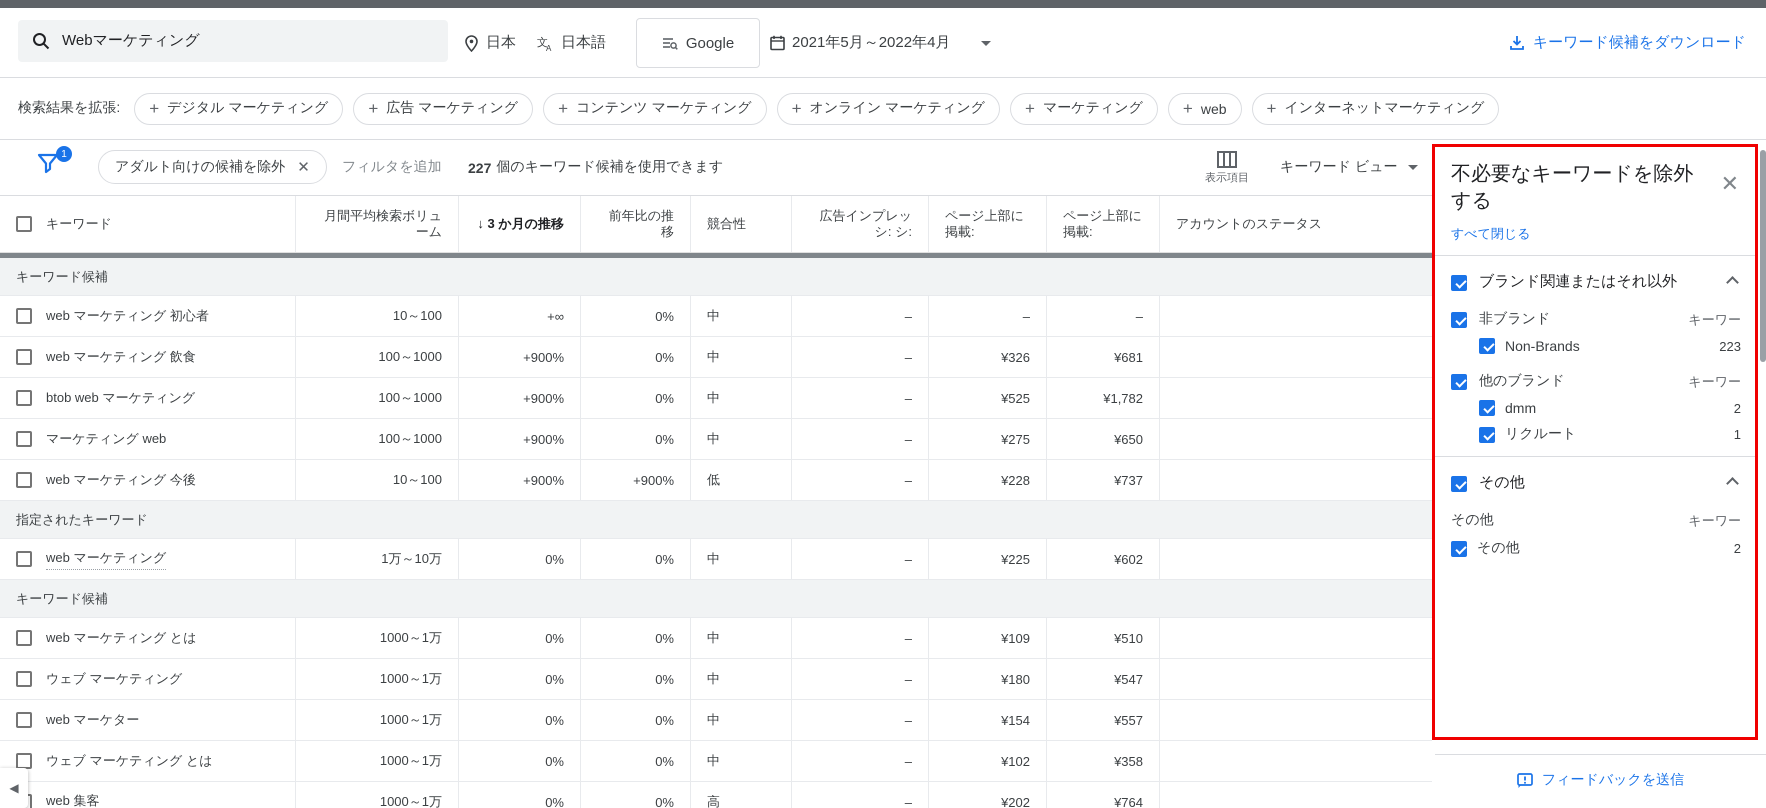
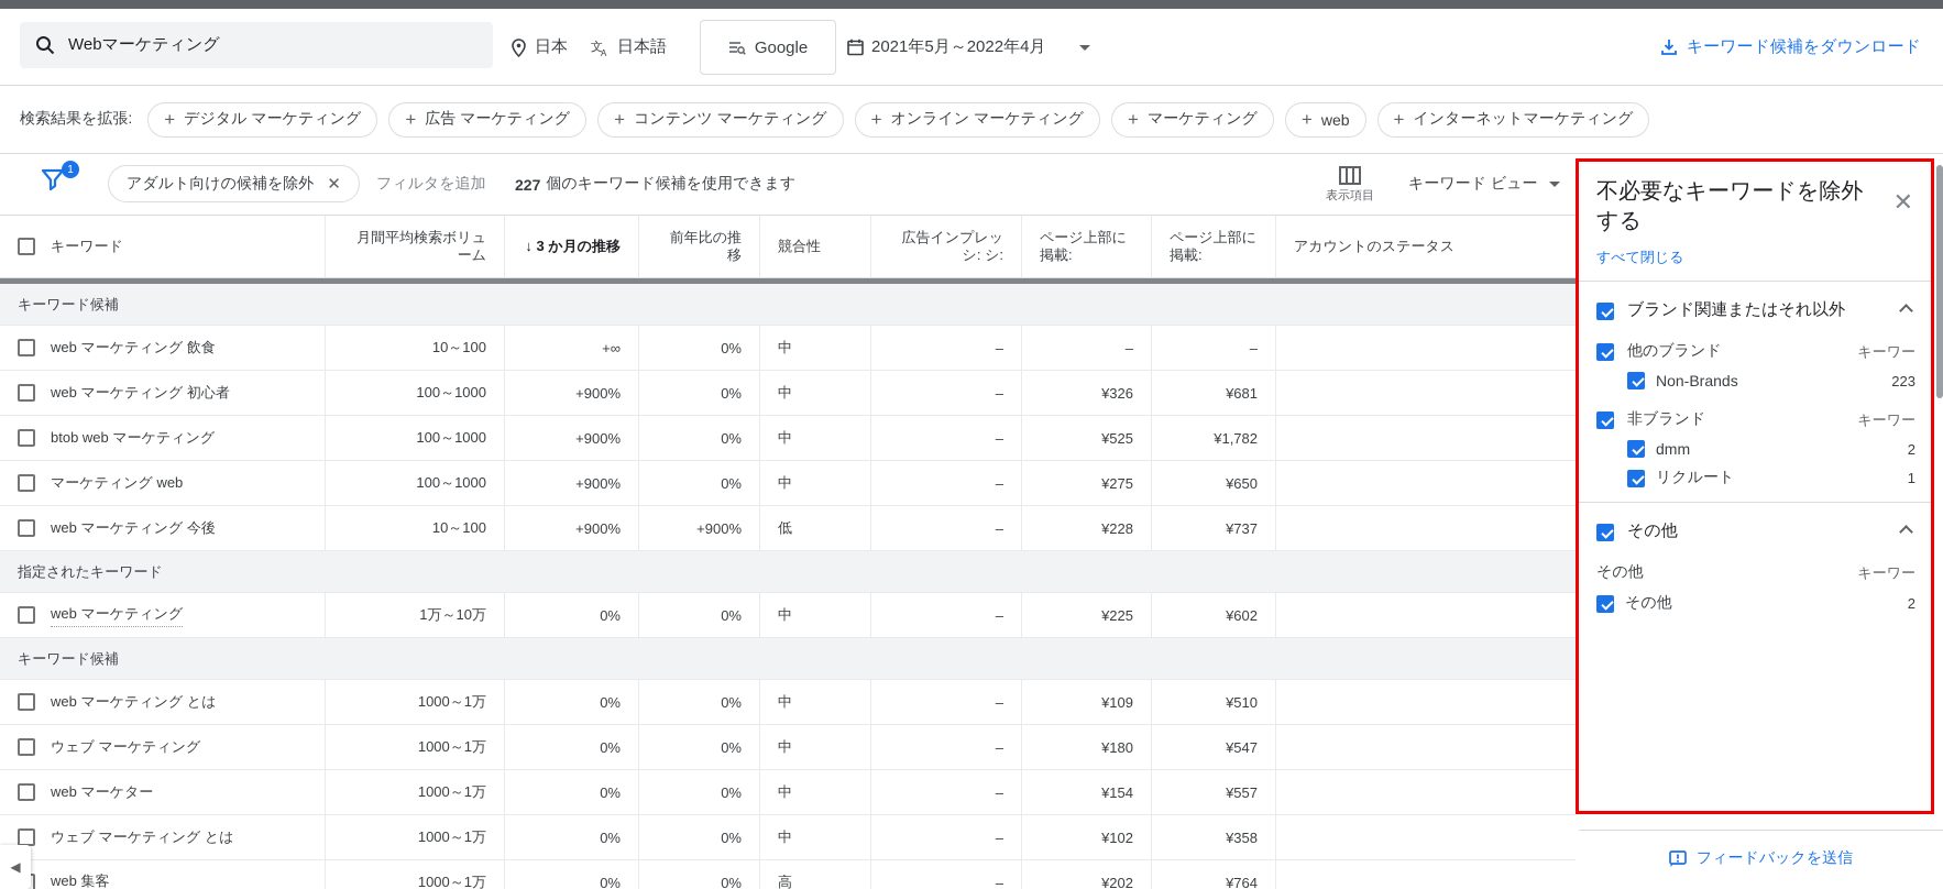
  Webマーケティング
  日本
  文
  A
  日本語
  Google
  2021年5月～2022年4月
  キーワード候補をダウンロード
  検索結果を拡張:
  +
  デジタル マーケティング
  +
  広告 マーケティング
  +
  コンテンツ マーケティング
  +
  オンライン マーケティング
  +
  マーケティング
  +
  web
  +
  インターネットマーケティング
  1
  アダルト向けの候補を除外
  ✕
  フィルタを追加
  227
  個のキーワード候補を使用できます
  表示項目
  キーワード ビュー
  キーワード
  月間平均検索ボリューム
  ↓ 3 か月の推移
  前年比の推移
  競合性
  広告インプレッシ: シ:
  ページ上部に掲載:
  ページ上部に掲載:
  アカウントのステータス
  キーワード候補
- web マーケティング 初心者
+ web マーケティング 飲食
  10～100
  +∞
  0%
  中
  –
  –
  –
- web マーケティング 飲食
+ web マーケティング 初心者
  100～1000
  +900%
  0%
  中
  –
  ¥326
  ¥681
  btob web マーケティング
  100～1000
  +900%
  0%
  中
  –
  ¥525
  ¥1,782
  マーケティング web
  100～1000
  +900%
  0%
  中
  –
  ¥275
  ¥650
  web マーケティング 今後
  10～100
  +900%
  +900%
  低
  –
  ¥228
  ¥737
  指定されたキーワード
  web マーケティング
  1万～10万
  0%
  0%
  中
  –
  ¥225
  ¥602
  キーワード候補
  web マーケティング とは
  1000～1万
  0%
  0%
  中
  –
  ¥109
  ¥510
  ウェブ マーケティング
  1000～1万
  0%
  0%
  中
  –
  ¥180
  ¥547
  web マーケター
  1000～1万
  0%
  0%
  中
  –
  ¥154
  ¥557
  ウェブ マーケティング とは
  1000～1万
  0%
  0%
  中
  –
  ¥102
  ¥358
  web 集客
  1000～1万
  0%
  0%
  高
  –
  ¥202
  ¥764
  不必要なキーワードを除外する
  ✕
  すべて閉じる
  ブランド関連またはそれ以外
- 非ブランド
+ 他のブランド
  キーワー
  Non-Brands
  223
- 他のブランド
+ 非ブランド
  キーワー
  dmm
  2
  リクルート
  1
  その他
  その他
  キーワー
  その他
  2
  フィードバックを送信
  ◀
